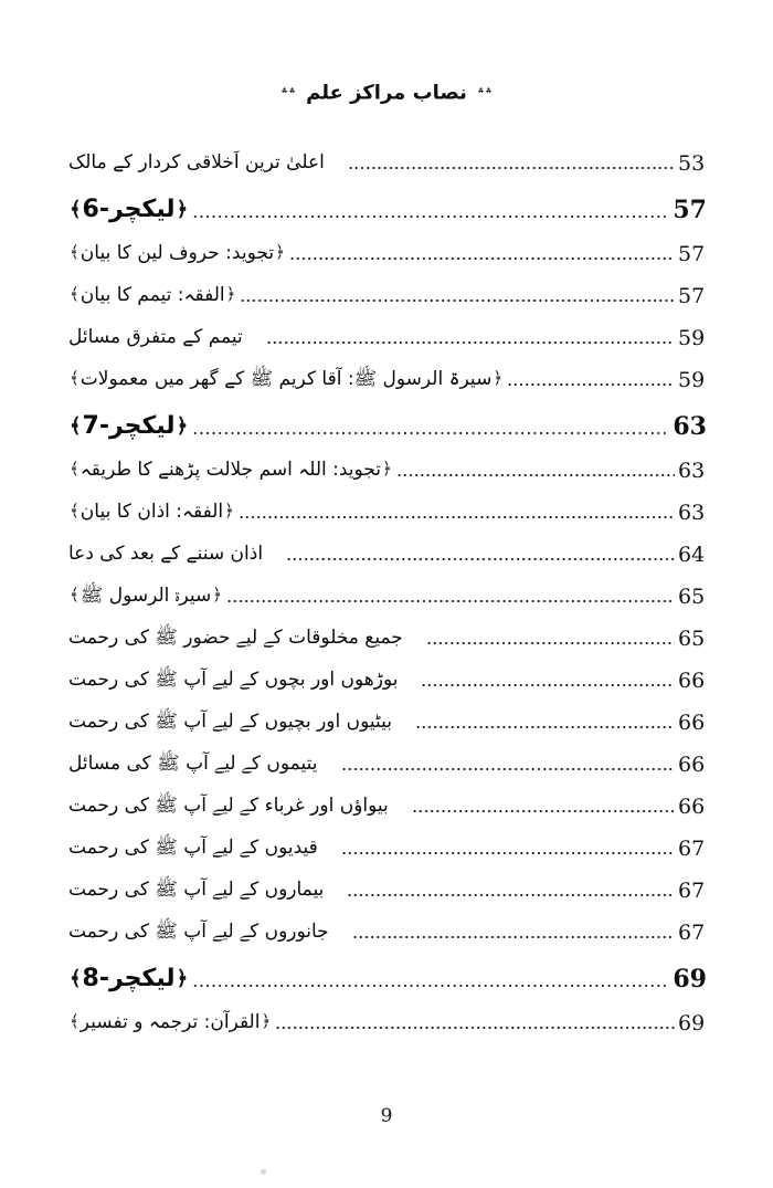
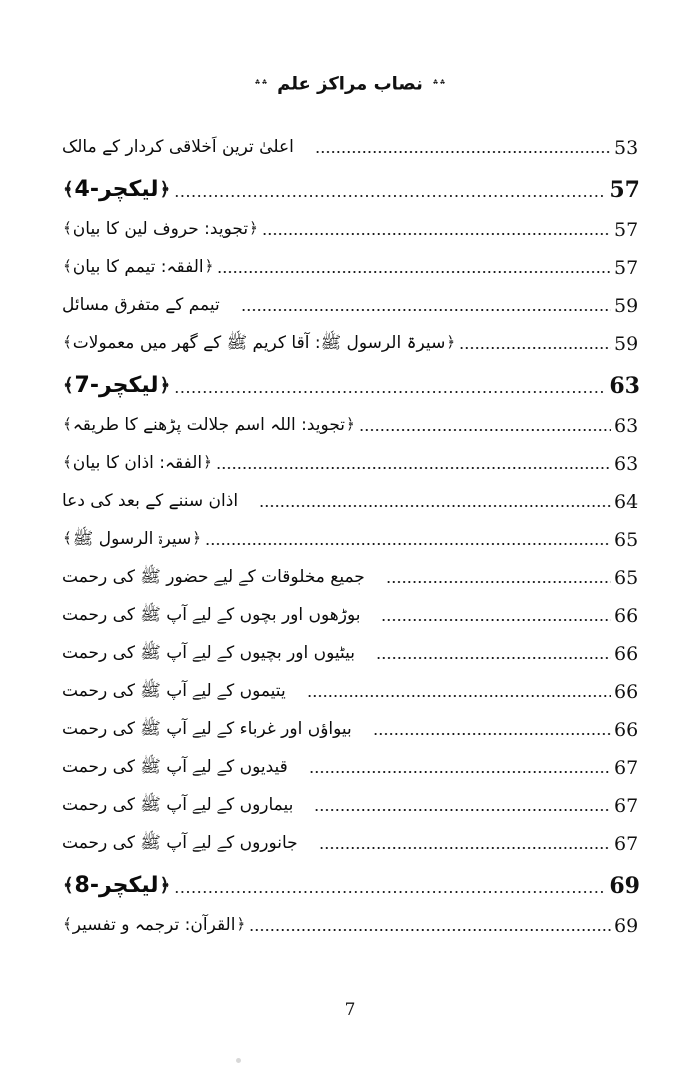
  ؞؞ نصاب مراکز علم ؞؞
  اعلیٰ ترین اَخلاقی کردار کے مالک
  53
- ﴿لیکچر-6﴾
+ ﴿لیکچر-4﴾
  57
  ﴿تجوید: حروف لین کا بیان﴾
  57
  ﴿الفقہ: تیمم کا بیان﴾
  57
  تیمم کے متفرق مسائل
  59
  ﴿سیرۃ الرسول ﷺ: آقا کریم ﷺ کے گھر میں معمولات﴾
  59
  ﴿لیکچر-7﴾
  63
  ﴿تجوید: اللہ اسم جلالت پڑھنے کا طریقہ﴾
  63
  ﴿الفقہ: اذان کا بیان﴾
  63
  اذان سننے کے بعد کی دعا
  64
  ﴿سیرۃ الرسول ﷺ﴾
  65
  جمیع مخلوقات کے لیے حضور ﷺ کی رحمت
  65
  بوڑھوں اور بچوں کے لیے آپ ﷺ کی رحمت
  66
  بیٹیوں اور بچیوں کے لیے آپ ﷺ کی رحمت
  66
- یتیموں کے لیے آپ ﷺ کی مسائل
+ یتیموں کے لیے آپ ﷺ کی رحمت
  66
  بیواؤں اور غرباء کے لیے آپ ﷺ کی رحمت
  66
  قیدیوں کے لیے آپ ﷺ کی رحمت
  67
  بیماروں کے لیے آپ ﷺ کی رحمت
  67
  جانوروں کے لیے آپ ﷺ کی رحمت
  67
  ﴿لیکچر-8﴾
  69
  ﴿القرآن: ترجمہ و تفسیر﴾
  69
- 9
+ 7
